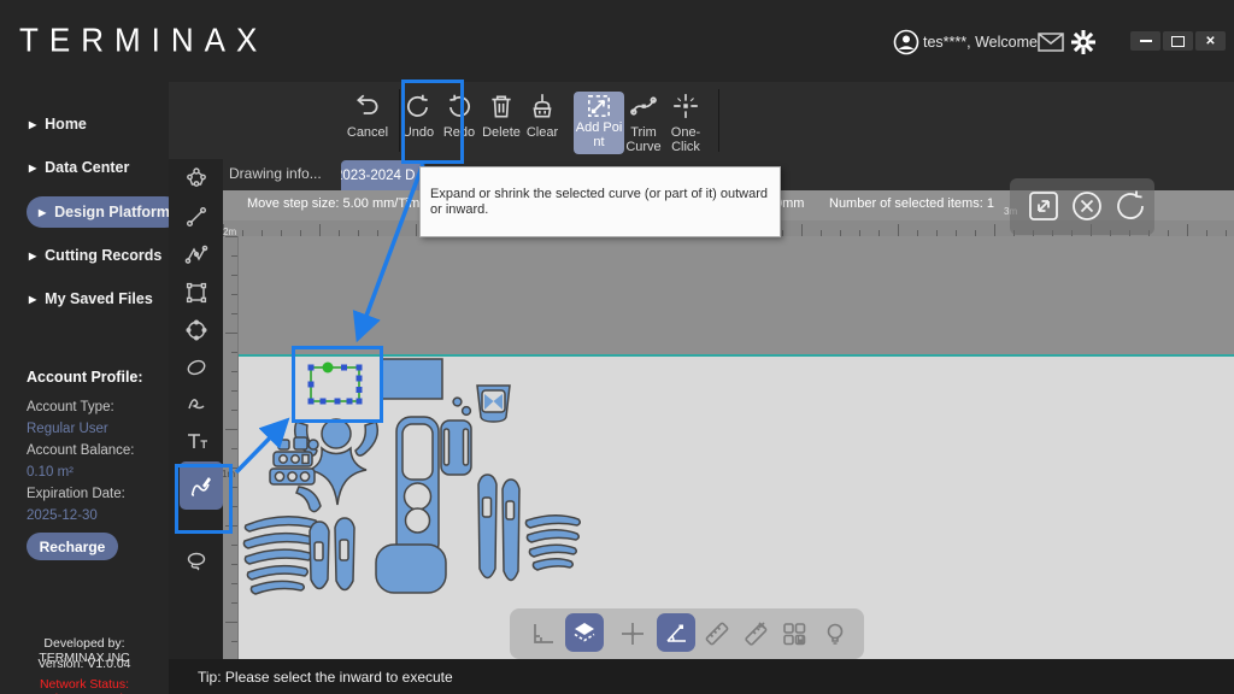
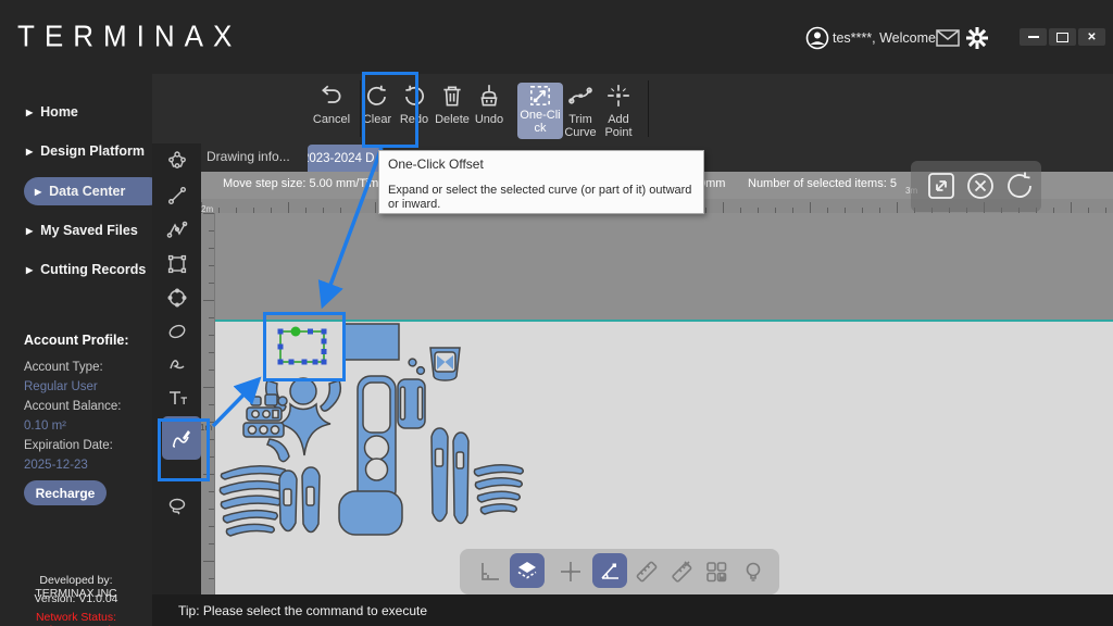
  TERMINAX
  tes****, Welcome
  ✕
  ▶
  Home
  ▶
- Data Center
+ Design Platform
  ▶
- Design Platform
+ Data Center
  ▶
- Cutting Records
+ My Saved Files
  ▶
- My Saved Files
+ Cutting Records
  Account Profile:
  Account Type:
  Regular User
  Account Balance:
  0.10 m²
  Expiration Date:
- 2025-12-30
+ 2025-12-23
  Recharge
  Developed by: TERMINAX.INC
  Version: V1.0.04
  Cancel
- Undo
+ Clear
  Redo
  Delete
- Clear
+ Undo
- Add Point
+ One-Click
  Trim Curve
- One-Click
+ Add Point
  Drawing info...
  Move step size: 5.00 mm/Tm
- Number of selected items: 1
+ Number of selected items: 5
  3m
  2m
  1m
+ One-Click Offset
- Expand or shrink the selected curve (or part of it) outward or inward.
+ Expand or select the selected curve (or part of it) outward or inward.
- Tip: Please select the inward to execute
+ Tip: Please select the command to execute
